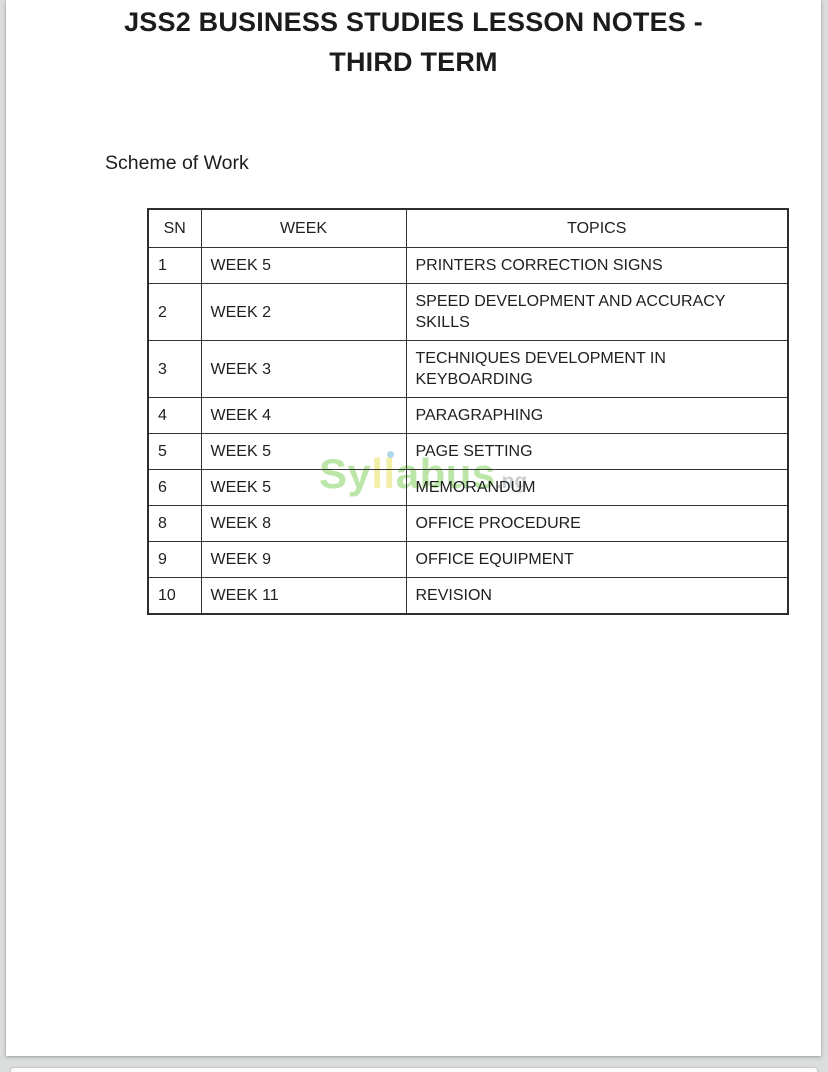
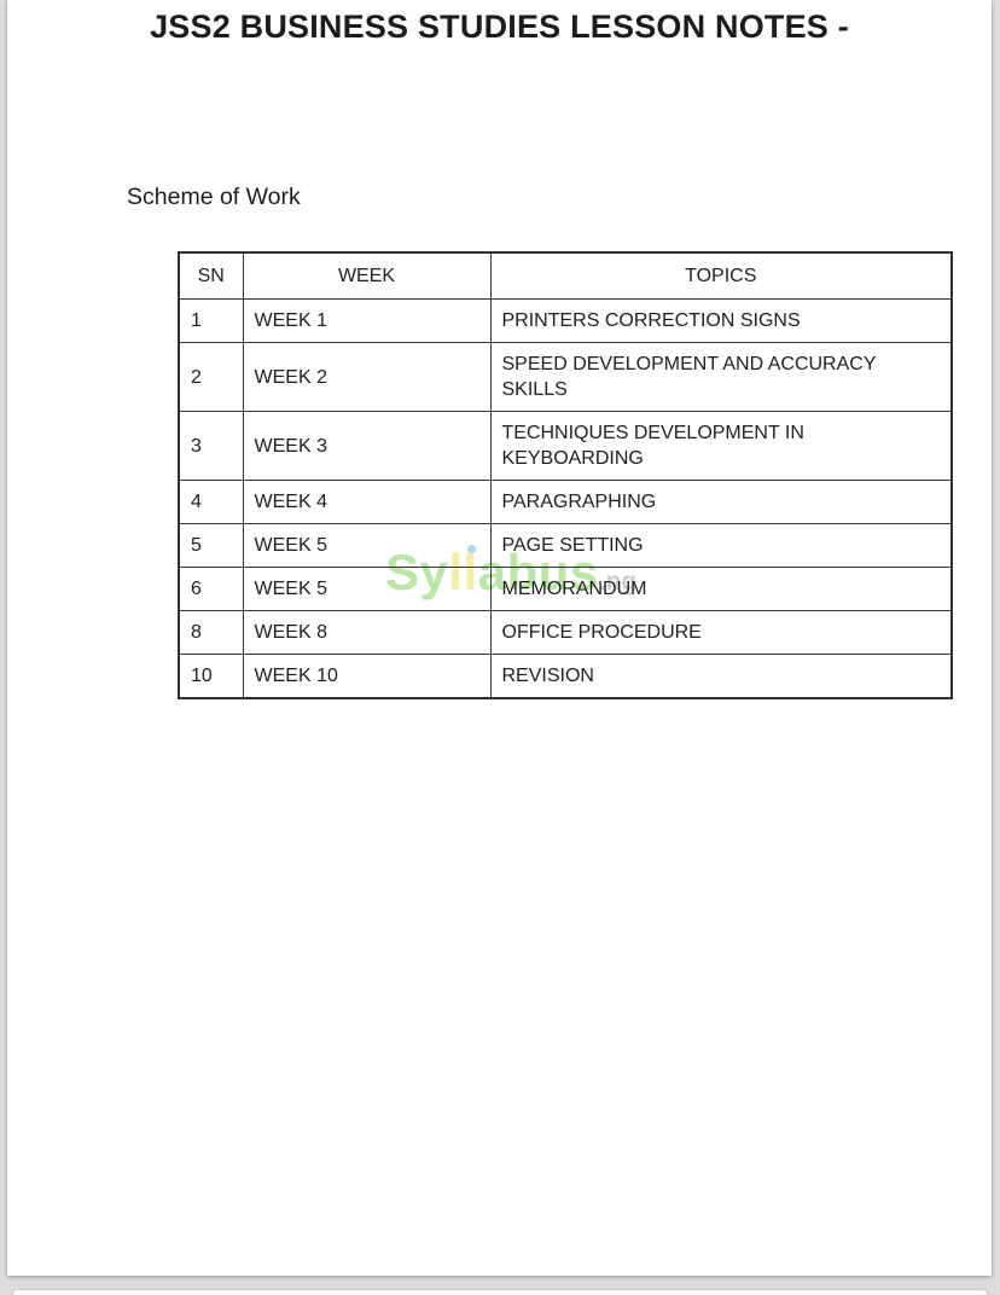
  JSS2 BUSINESS STUDIES LESSON NOTES -
- THIRD TERM
  Scheme of Work
  Syllabus.ng
  SN	WEEK	TOPICS
- 1	WEEK 5	PRINTERS CORRECTION SIGNS
+ 1	WEEK 1	PRINTERS CORRECTION SIGNS
  2	WEEK 2	SPEED DEVELOPMENT AND ACCURACY SKILLS
  3	WEEK 3	TECHNIQUES DEVELOPMENT IN KEYBOARDING
  4	WEEK 4	PARAGRAPHING
  5	WEEK 5	PAGE SETTING
  6	WEEK 5	MEMORANDUM
  8	WEEK 8	OFFICE PROCEDURE
- 9	WEEK 9	OFFICE EQUIPMENT
- 10	WEEK 11	REVISION
+ 10	WEEK 10	REVISION
